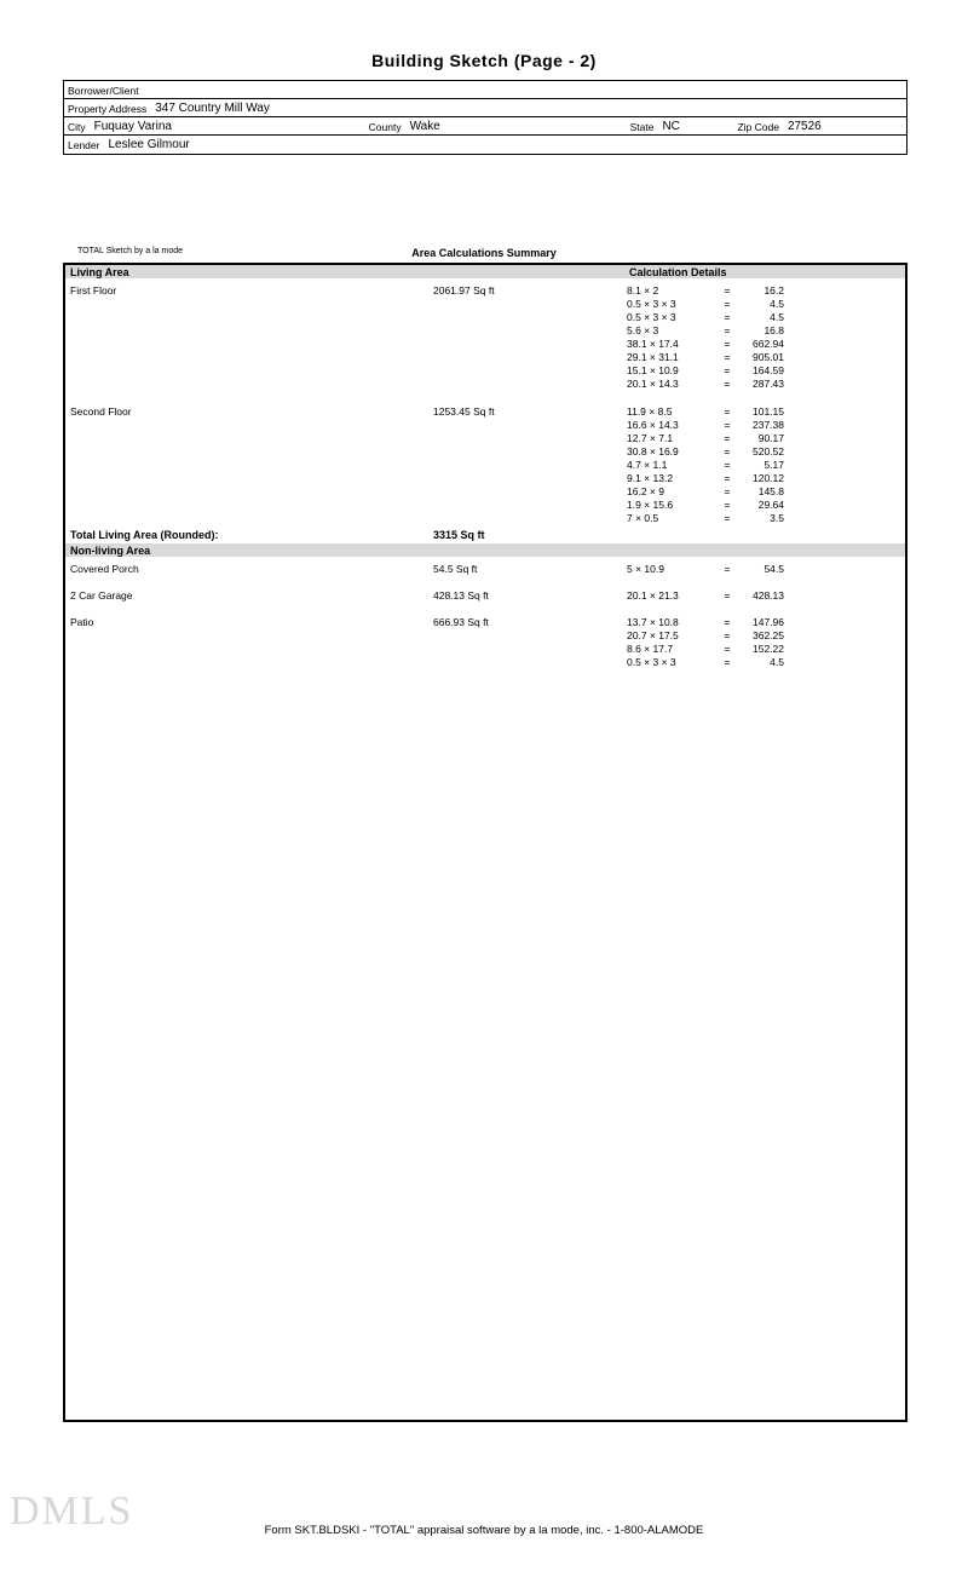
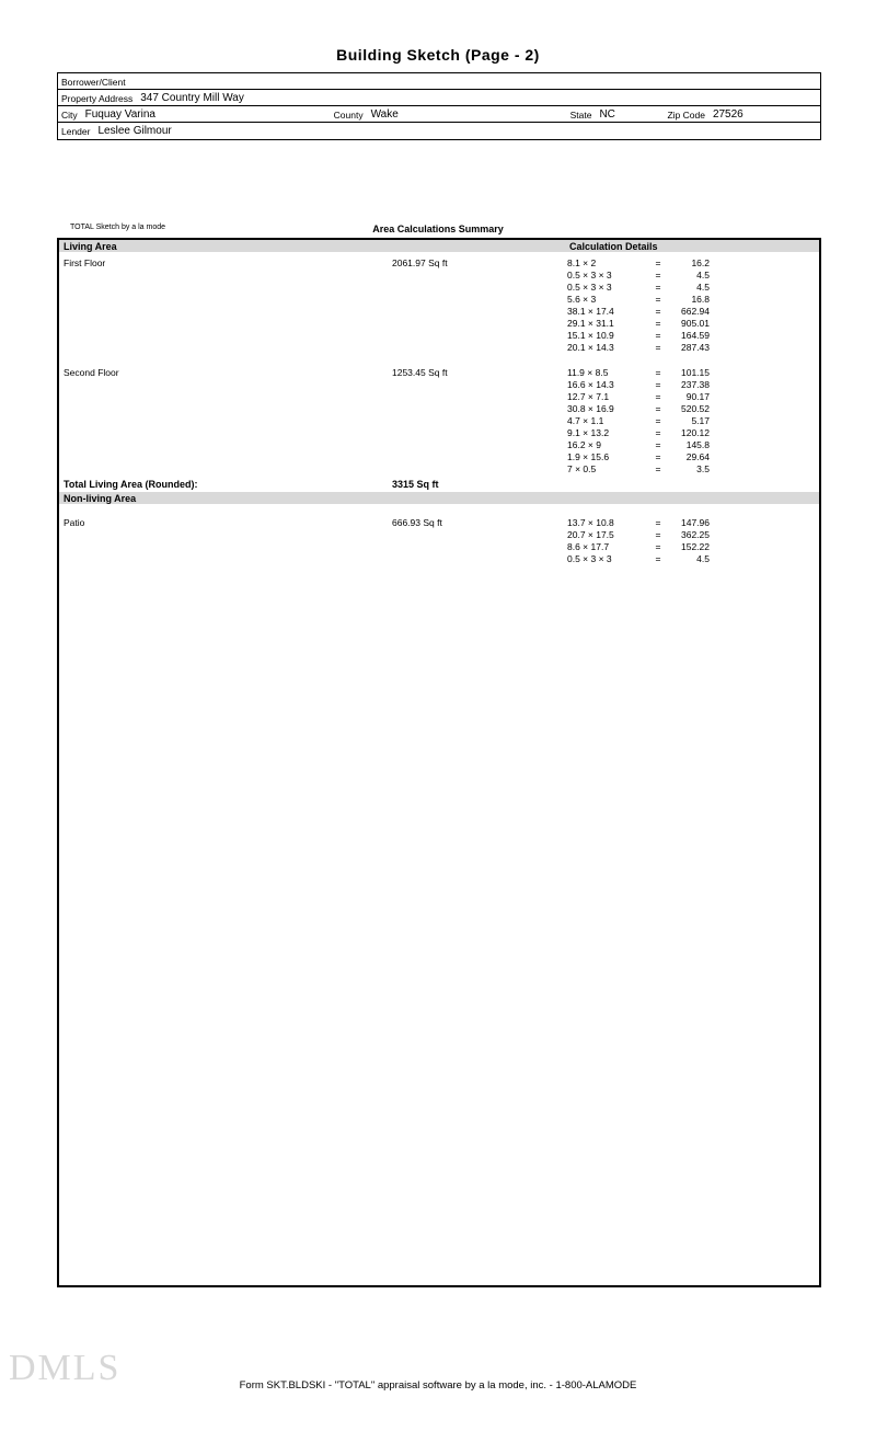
  Building Sketch (Page - 2)
  Borrower/Client
  Property Address
  347 Country Mill Way
  City
  Fuquay Varina
  County
  Wake
  State
  NC
  Zip Code
  27526
  Lender
  Leslee Gilmour
  Area Calculations Summary
  Living Area
  Calculation Details
  First Floor	2061.97 Sq ft	8.1 × 2 = 16.20.5 × 3 × 3 = 4.50.5 × 3 × 3 = 4.55.6 × 3 = 16.838.1 × 17.4 = 662.9429.1 × 31.1 = 905.0115.1 × 10.9 = 164.5920.1 × 14.3 = 287.43
  Second Floor	1253.45 Sq ft	11.9 × 8.5 = 101.1516.6 × 14.3 = 237.3812.7 × 7.1 = 90.1730.8 × 16.9 = 520.524.7 × 1.1 = 5.179.1 × 13.2 = 120.1216.2 × 9 = 145.81.9 × 15.6 = 29.647 × 0.5 = 3.5
  Total Living Area (Rounded):	3315 Sq ft
  Non-living Area
- Covered Porch	54.5 Sq ft	5 × 10.9 = 54.5
- 2 Car Garage	428.13 Sq ft	20.1 × 21.3 = 428.13
  Patio	666.93 Sq ft	13.7 × 10.8 = 147.9620.7 × 17.5 = 362.258.6 × 17.7 = 152.220.5 × 3 × 3 = 4.5
  DMLS
  Form SKT.BLDSKI - "TOTAL" appraisal software by a la mode, inc. - 1-800-ALAMODE
